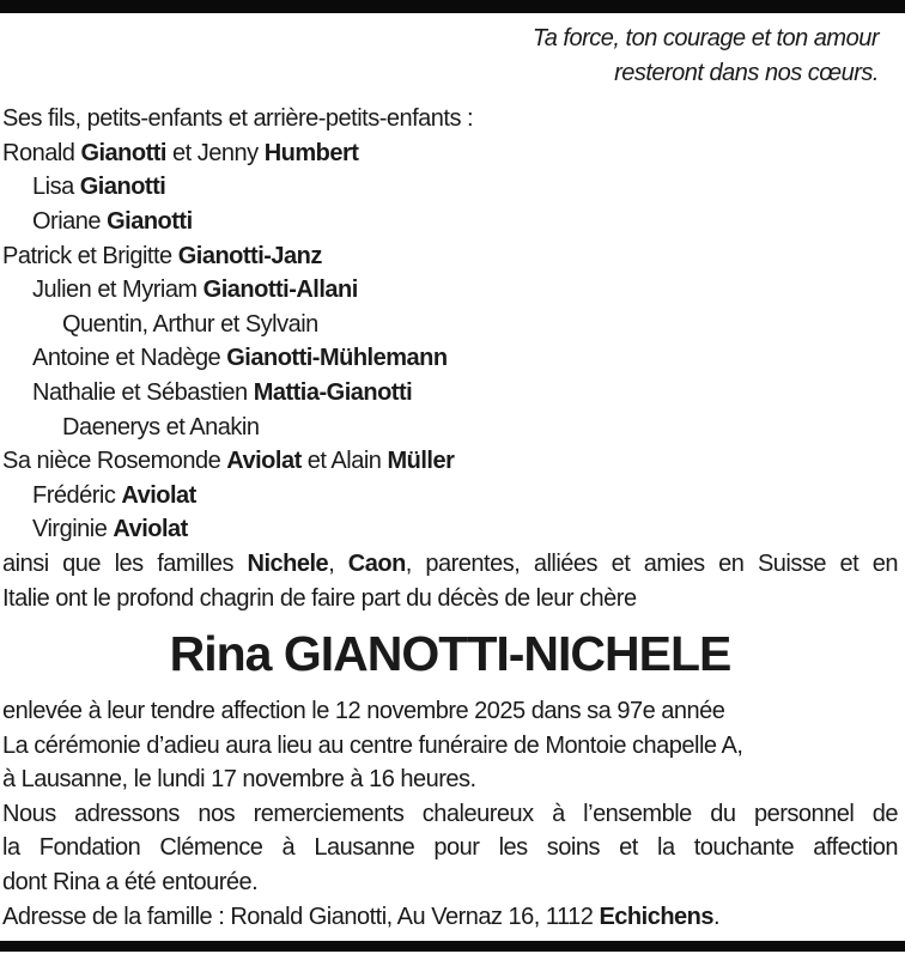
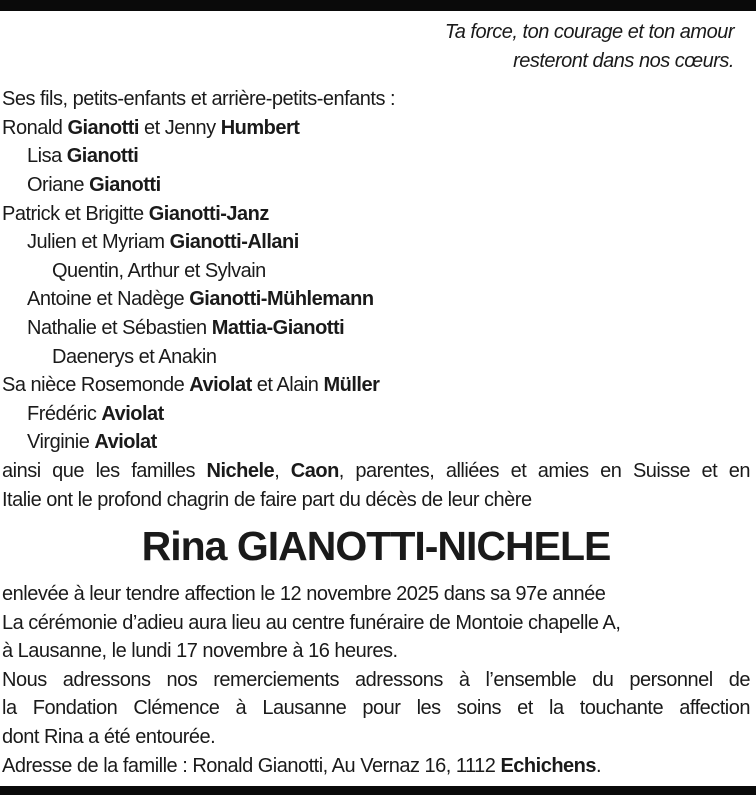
  Ta force, ton courage et ton amour
  resteront dans nos cœurs.
  Ses fils, petits-enfants et arrière-petits-enfants :
  Ronald Gianotti et Jenny Humbert
  Lisa Gianotti
  Oriane Gianotti
  Patrick et Brigitte Gianotti-Janz
  Julien et Myriam Gianotti-Allani
  Quentin, Arthur et Sylvain
  Antoine et Nadège Gianotti-Mühlemann
  Nathalie et Sébastien Mattia-Gianotti
  Daenerys et Anakin
  Sa nièce Rosemonde Aviolat et Alain Müller
  Frédéric Aviolat
  Virginie Aviolat
  ainsi que les familles Nichele, Caon, parentes, alliées et amies en Suisse et en
  Italie ont le profond chagrin de faire part du décès de leur chère
  Rina GIANOTTI-NICHELE
  enlevée à leur tendre affection le 12 novembre 2025 dans sa 97e année
  La cérémonie d’adieu aura lieu au centre funéraire de Montoie chapelle A,
  à Lausanne, le lundi 17 novembre à 16 heures.
- Nous adressons nos remerciements chaleureux à l’ensemble du personnel de
+ Nous adressons nos remerciements adressons à l’ensemble du personnel de
  la Fondation Clémence à Lausanne pour les soins et la touchante affection
  dont Rina a été entourée.
  Adresse de la famille : Ronald Gianotti, Au Vernaz 16, 1112 Echichens.
